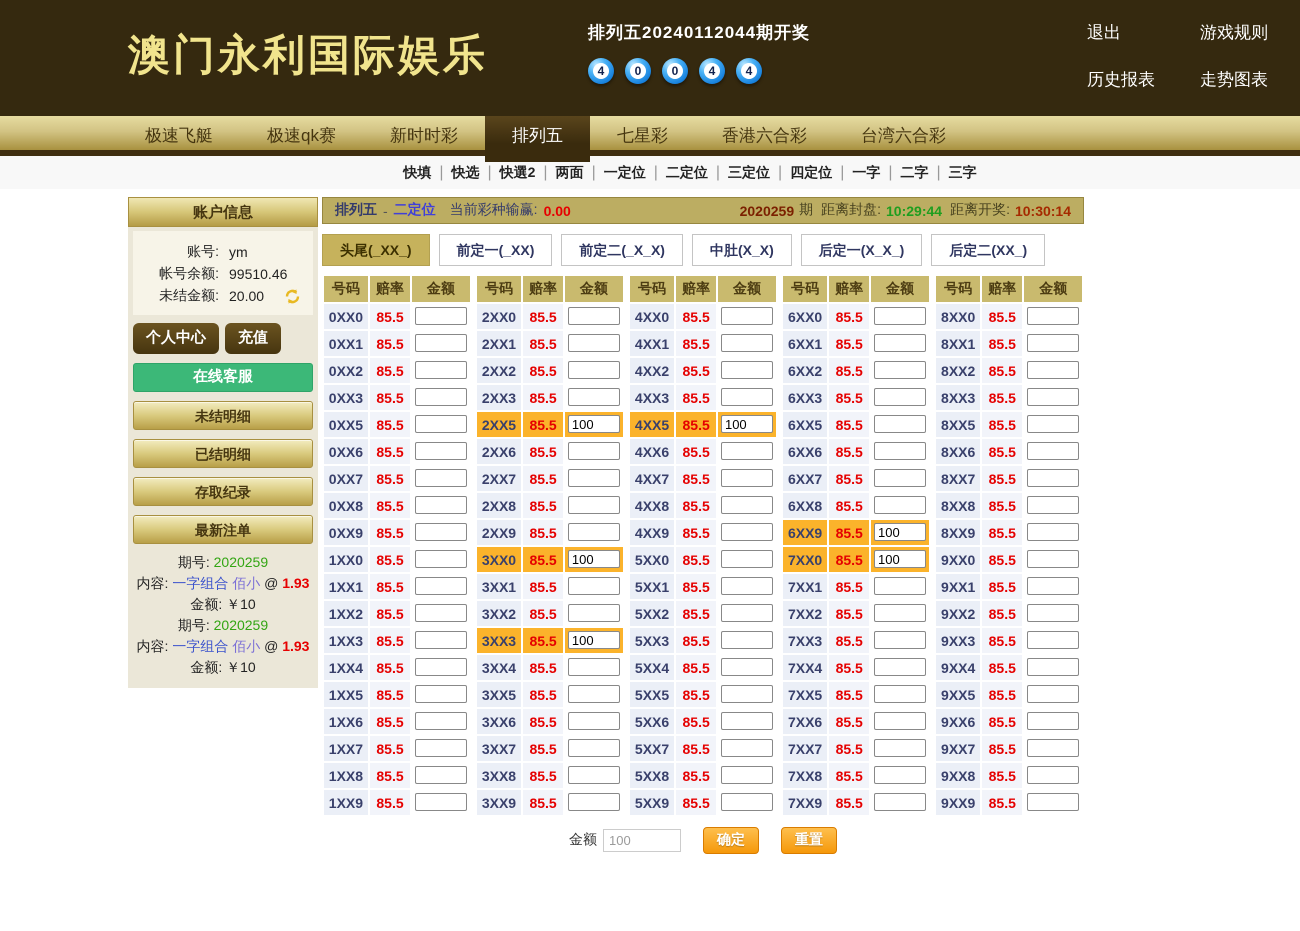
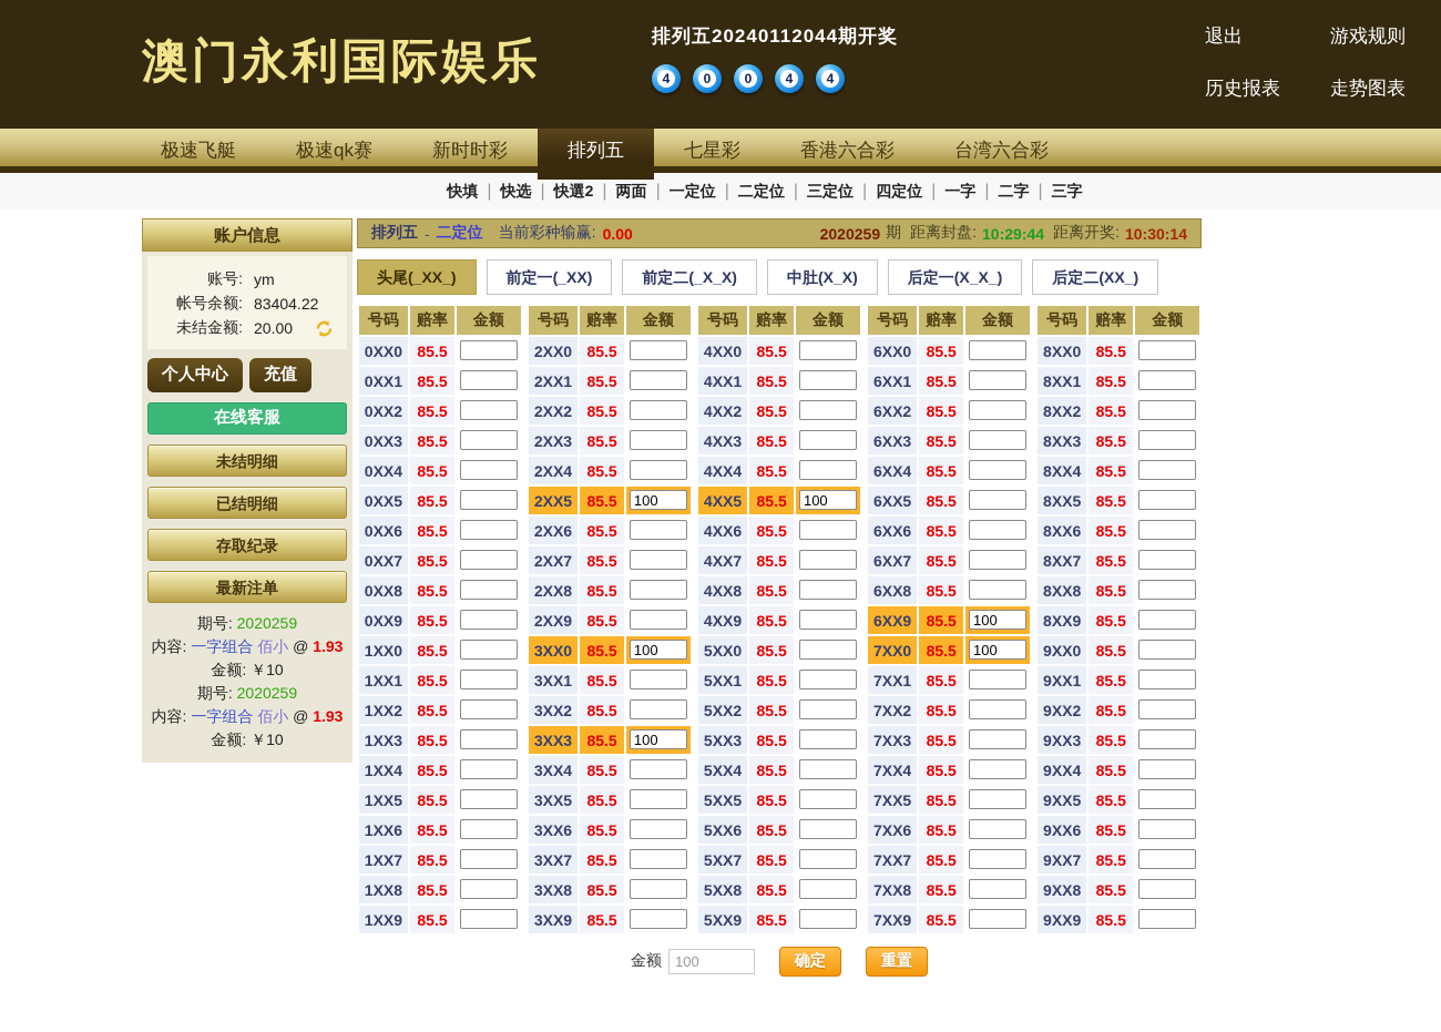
  澳门永利国际娱乐
  排列五20240112044期开奖
  4
  0
  0
  4
  4
  退出
  游戏规则
  历史报表
  走势图表
  极速飞艇
  极速qk赛
  新时时彩
  排列五
  七星彩
  香港六合彩
  台湾六合彩
  快填 | 快选 | 快選2 | 两面 | 一定位 | 二定位 | 三定位 | 四定位 | 一字 | 二字 | 三字
  账户信息
  账号:
  ym
  帐号余额:
- 99510.46
+ 83404.22
  未结金额:
  20.00
  个人中心
  充值
  在线客服
  未结明细
  已结明细
  存取纪录
  最新注单
  期号: 2020259
  内容: 一字组合 佰小 @ 1.93
  金额: ￥10
  期号: 2020259
  内容: 一字组合 佰小 @ 1.93
  金额: ￥10
  排列五
  -
  二定位
  当前彩种输赢:
  0.00
  2020259
  期
  距离封盘:
  10:29:44
  距离开奖:
  10:30:14
  头尾(_XX_)
  前定一(_XX)
  前定二(_X_X)
  中肚(X_X)
  后定一(X_X_)
  后定二(XX_)
  号码	赔率	金额		号码	赔率	金额		号码	赔率	金额		号码	赔率	金额		号码	赔率	金额
  0XX0	85.5			2XX0	85.5			4XX0	85.5			6XX0	85.5			8XX0	85.5
  0XX1	85.5			2XX1	85.5			4XX1	85.5			6XX1	85.5			8XX1	85.5
  0XX2	85.5			2XX2	85.5			4XX2	85.5			6XX2	85.5			8XX2	85.5
  0XX3	85.5			2XX3	85.5			4XX3	85.5			6XX3	85.5			8XX3	85.5
+ 0XX4	85.5			2XX4	85.5			4XX4	85.5			6XX4	85.5			8XX4	85.5
  0XX5	85.5			2XX5	85.5	100		4XX5	85.5	100		6XX5	85.5			8XX5	85.5
  0XX6	85.5			2XX6	85.5			4XX6	85.5			6XX6	85.5			8XX6	85.5
  0XX7	85.5			2XX7	85.5			4XX7	85.5			6XX7	85.5			8XX7	85.5
  0XX8	85.5			2XX8	85.5			4XX8	85.5			6XX8	85.5			8XX8	85.5
  0XX9	85.5			2XX9	85.5			4XX9	85.5			6XX9	85.5	100		8XX9	85.5
  1XX0	85.5			3XX0	85.5	100		5XX0	85.5			7XX0	85.5	100		9XX0	85.5
  1XX1	85.5			3XX1	85.5			5XX1	85.5			7XX1	85.5			9XX1	85.5
  1XX2	85.5			3XX2	85.5			5XX2	85.5			7XX2	85.5			9XX2	85.5
  1XX3	85.5			3XX3	85.5	100		5XX3	85.5			7XX3	85.5			9XX3	85.5
  1XX4	85.5			3XX4	85.5			5XX4	85.5			7XX4	85.5			9XX4	85.5
  1XX5	85.5			3XX5	85.5			5XX5	85.5			7XX5	85.5			9XX5	85.5
  1XX6	85.5			3XX6	85.5			5XX6	85.5			7XX6	85.5			9XX6	85.5
  1XX7	85.5			3XX7	85.5			5XX7	85.5			7XX7	85.5			9XX7	85.5
  1XX8	85.5			3XX8	85.5			5XX8	85.5			7XX8	85.5			9XX8	85.5
  1XX9	85.5			3XX9	85.5			5XX9	85.5			7XX9	85.5			9XX9	85.5
  金额
  100
  确定
  重置
